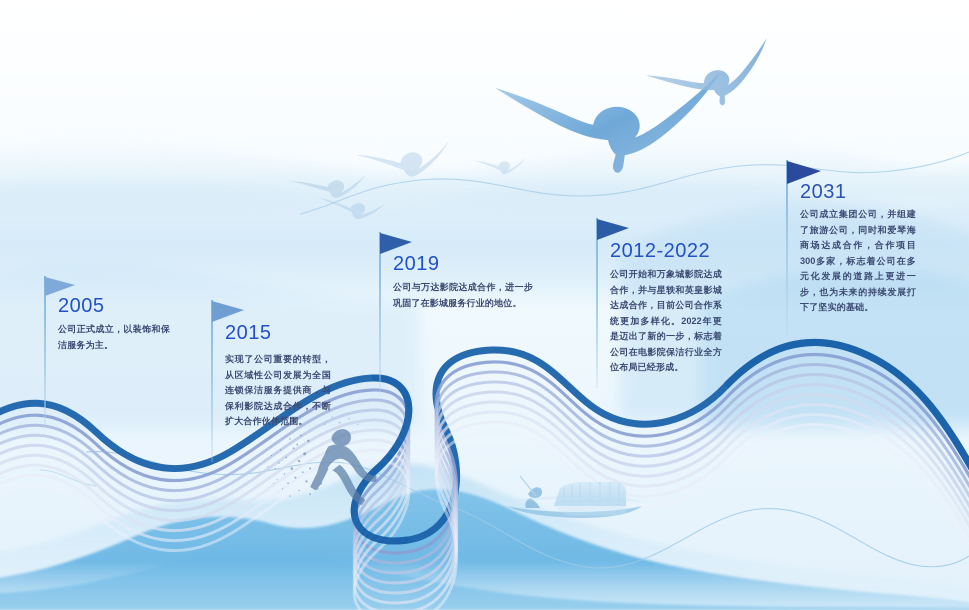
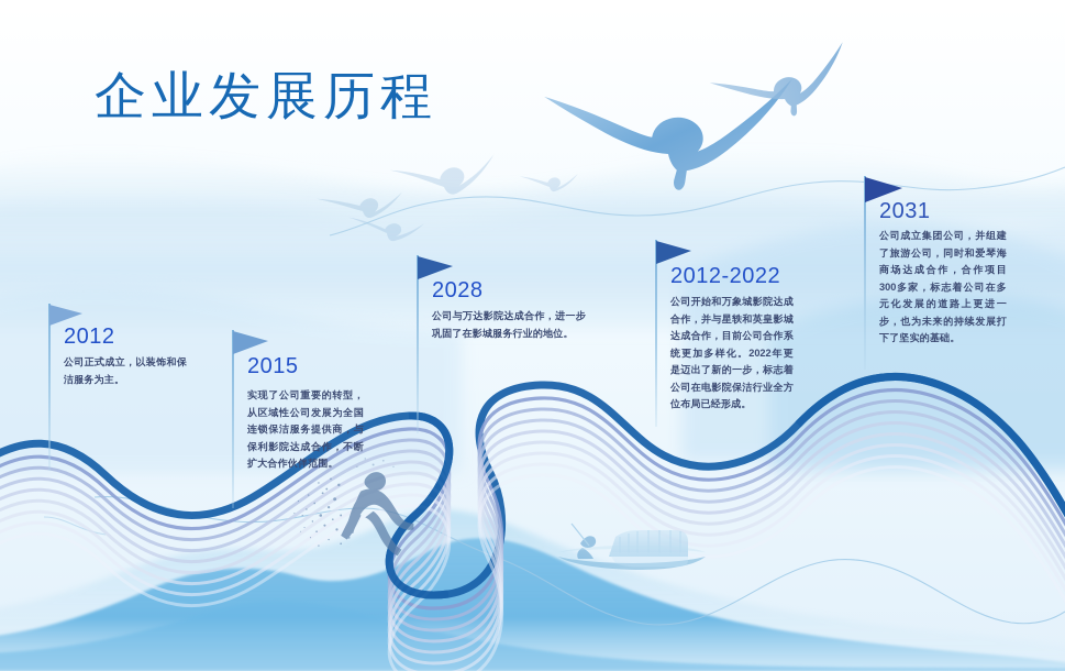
+ 企业发展历程
- 2005
+ 2012
  公司正式成立，以装饰和保洁服务为主。
  2015
  实现了公司重要的转型，从区域性公司发展为全国连锁保洁服务提供商，与保利影院达成合作，不断扩大合作伙伴范围。
- 2019
+ 2028
  公司与万达影院达成合作，进一步巩固了在影城服务行业的地位。
  2012-2022
  公司开始和万象城影院达成合作，并与星轶和英皇影城达成合作，目前公司合作系统更加多样化。2022年更是迈出了新的一步，标志着公司在电影院保洁行业全方位布局已经形成。
  2031
  公司成立集团公司，并组建了旅游公司，同时和爱琴海商场达成合作，合作项目300多家，标志着公司在多元化发展的道路上更进一步，也为未来的持续发展打下了坚实的基础。
